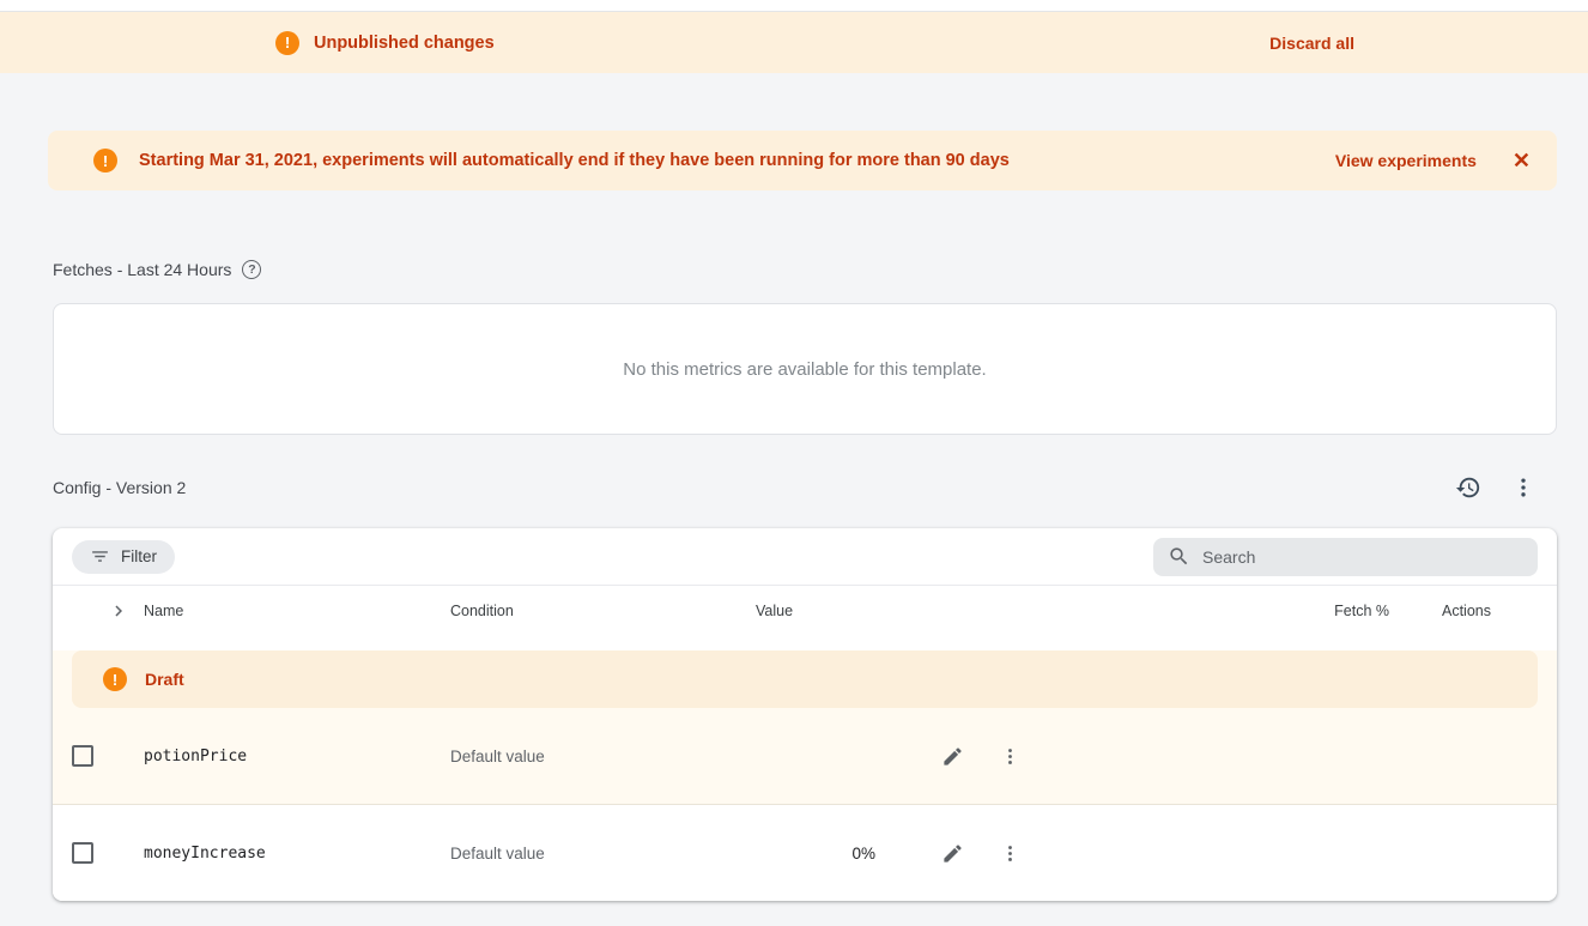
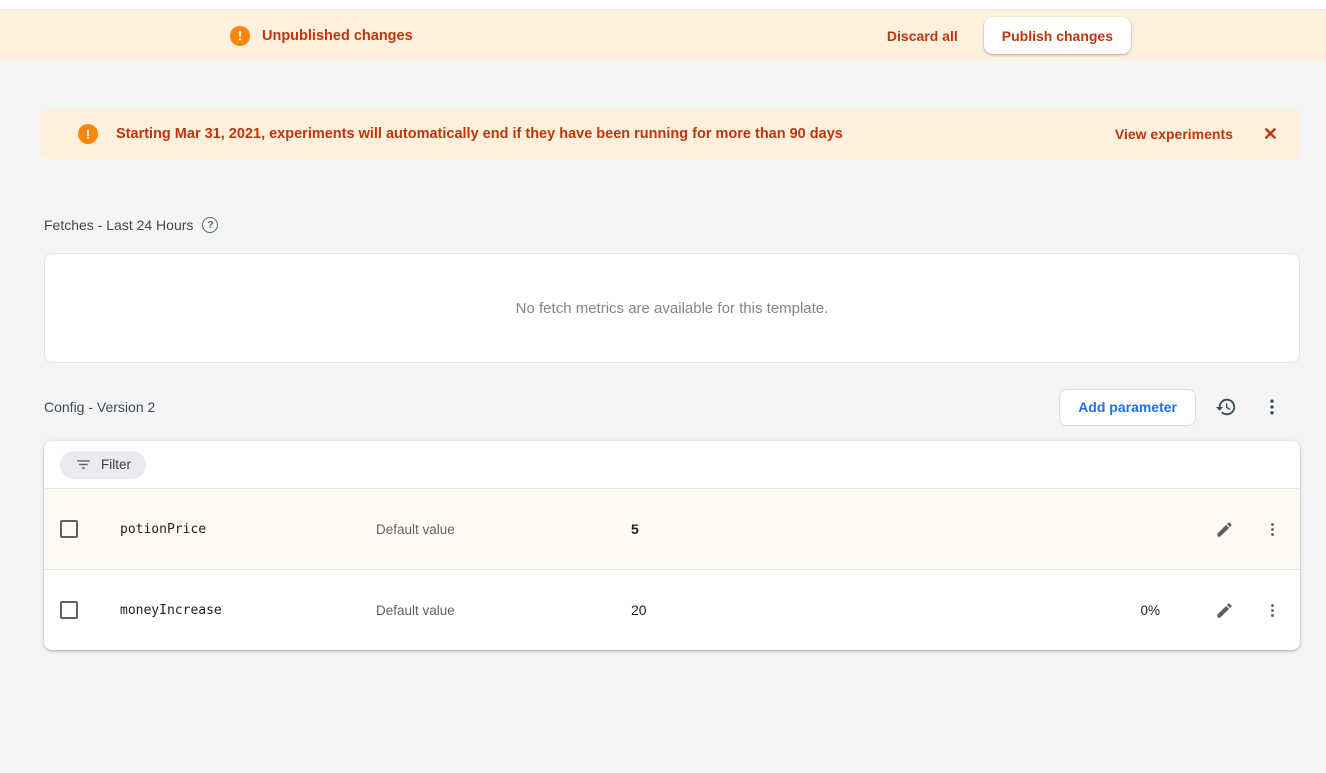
  Unpublished changes
  Discard all
+ Publish changes
  Starting Mar 31, 2021, experiments will automatically end if they have been running for more than 90 days
  View experiments
  Fetches - Last 24 Hours
- No this metrics are available for this template.
+ No fetch metrics are available for this template.
  Config - Version 2
+ Add parameter
  Filter
- Search
- Name
- Condition
- Value
- Fetch %
- Actions
- Draft
  potionPrice
  Default value
+ 5
  moneyIncrease
  Default value
+ 20
  0%
